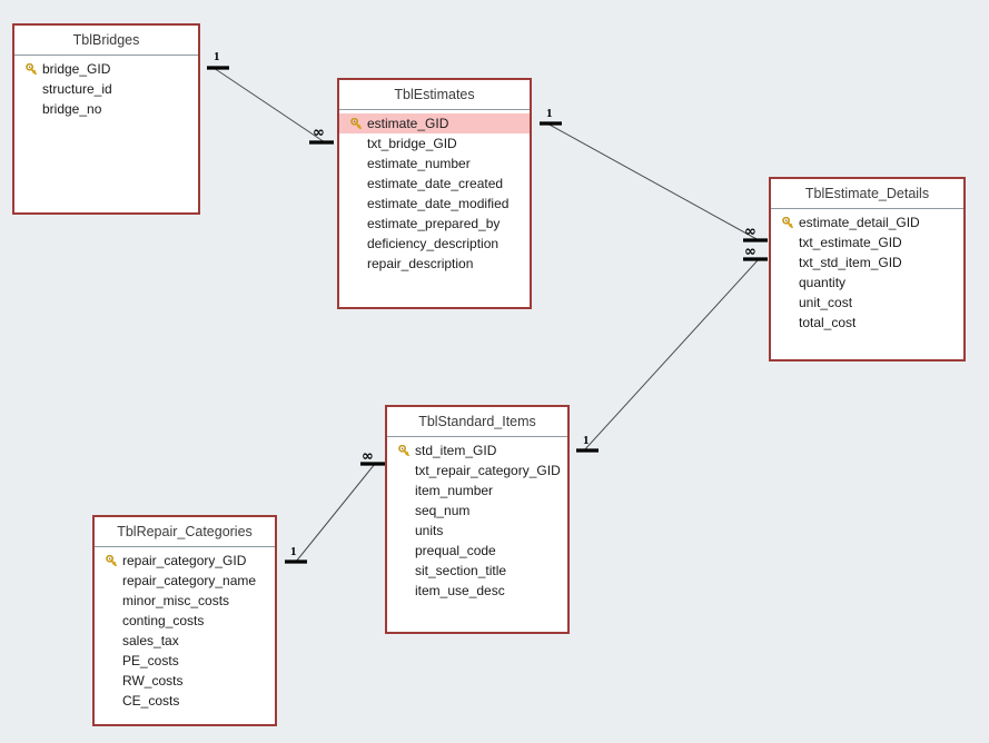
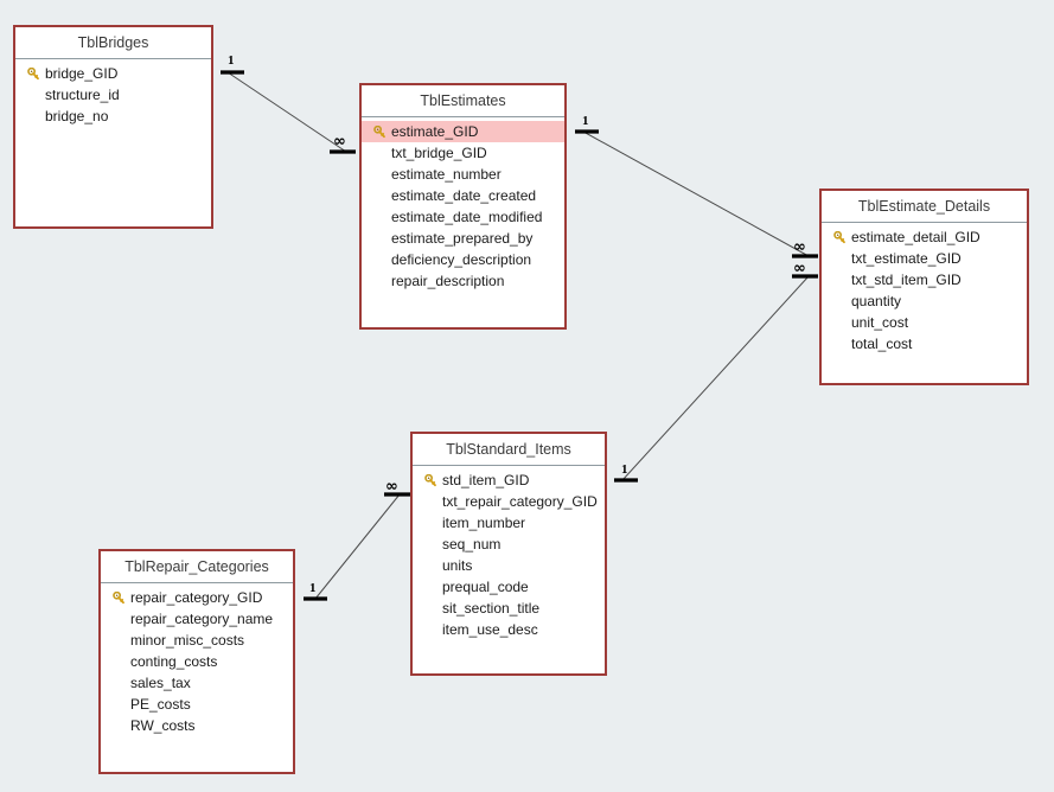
  TblBridges
  bridge_GID
  structure_id
  bridge_no
  TblEstimates
  estimate_GID
  txt_bridge_GID
  estimate_number
  estimate_date_created
  estimate_date_modified
  estimate_prepared_by
  deficiency_description
  repair_description
  TblEstimate_Details
  estimate_detail_GID
  txt_estimate_GID
  txt_std_item_GID
  quantity
  unit_cost
  total_cost
  TblStandard_Items
  std_item_GID
  txt_repair_category_GID
  item_number
  seq_num
  units
  prequal_code
  sit_section_title
  item_use_desc
  TblRepair_Categories
  repair_category_GID
  repair_category_name
  minor_misc_costs
  conting_costs
  sales_tax
  PE_costs
  RW_costs
- CE_costs
  1
  ∞
  1
  ∞
  1
  ∞
  1
  ∞
